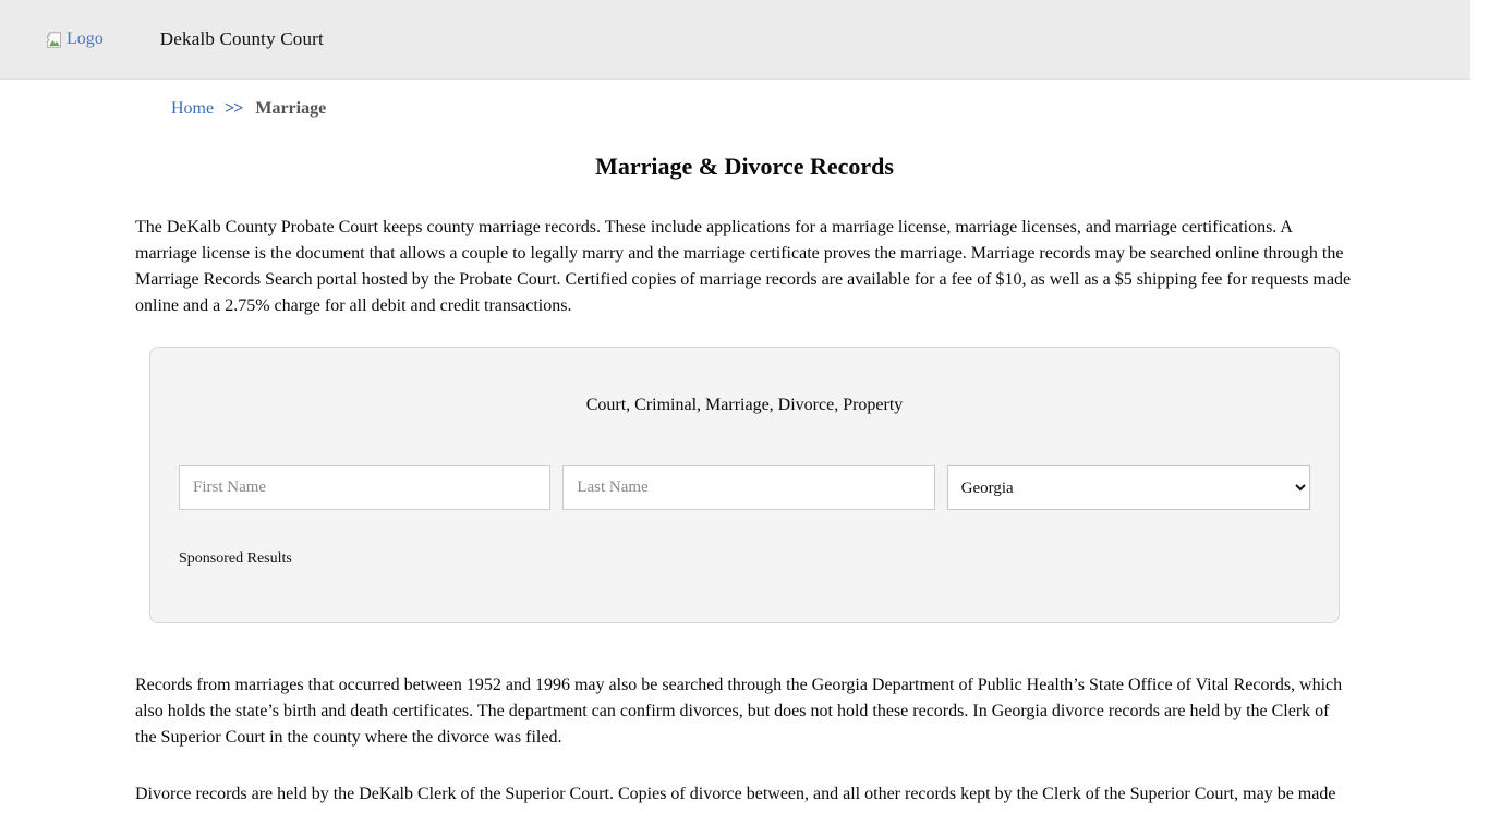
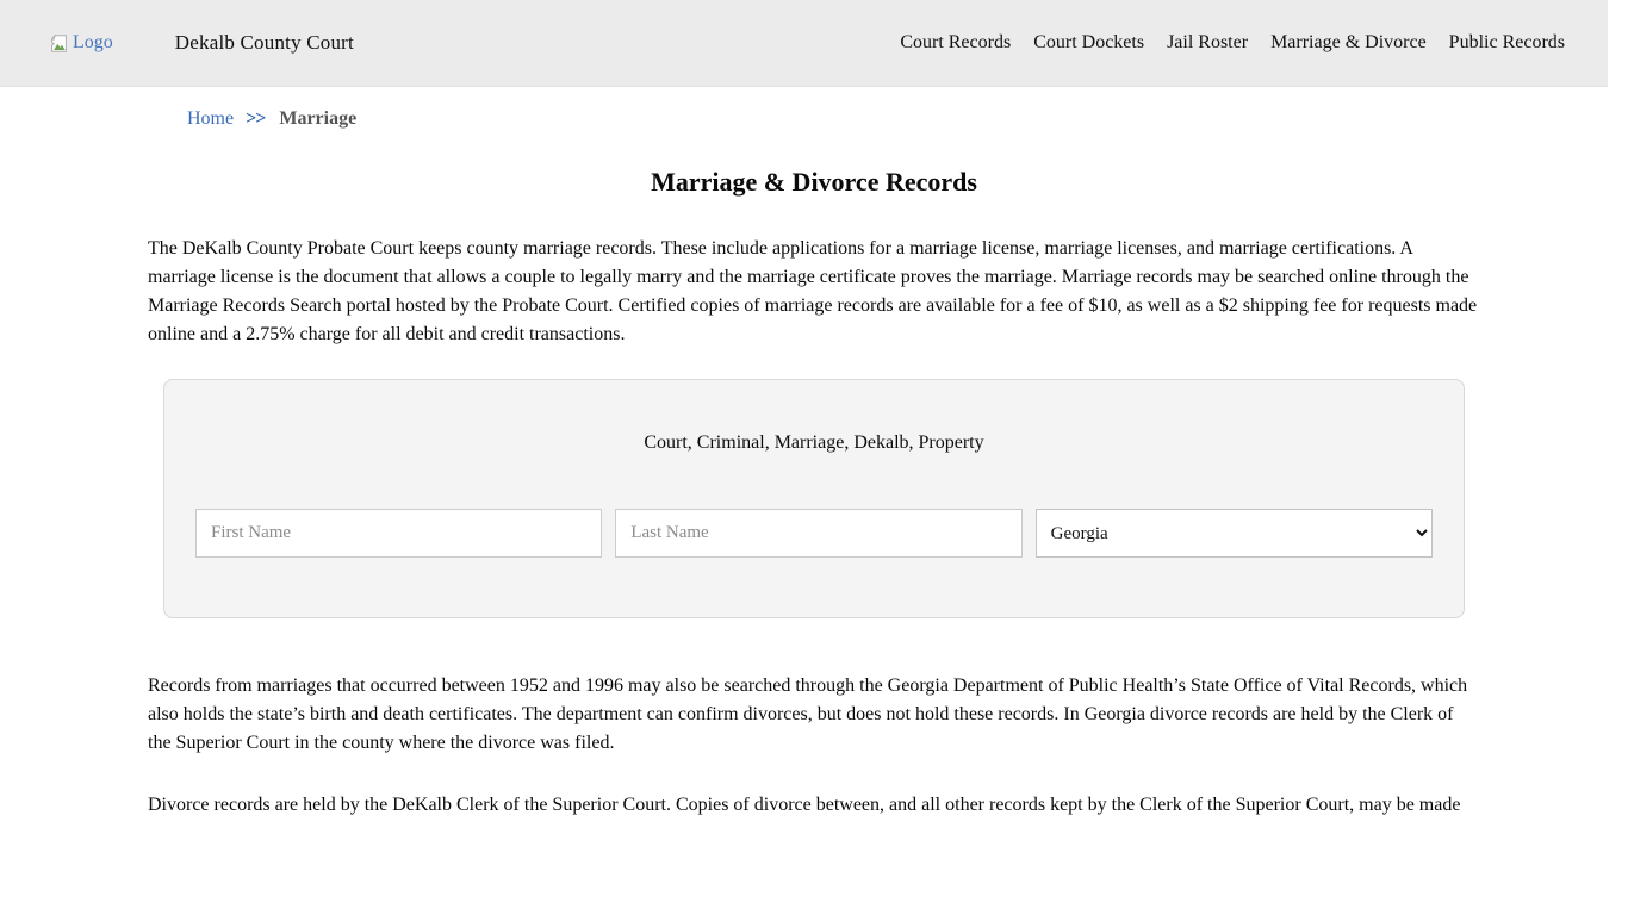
  Logo
  Dekalb County Court
+ Court Records
+ Court Dockets
+ Jail Roster
+ Marriage & Divorce
+ Public Records
  Home
  >>
  Marriage
  Marriage & Divorce Records
- The DeKalb County Probate Court keeps county marriage records. These include applications for a marriage license, marriage licenses, and marriage certifications. A marriage license is the document that allows a couple to legally marry and the marriage certificate proves the marriage. Marriage records may be searched online through the Marriage Records Search portal hosted by the Probate Court. Certified copies of marriage records are available for a fee of $10, as well as a $5 shipping fee for requests made online and a 2.75% charge for all debit and credit transactions.
+ The DeKalb County Probate Court keeps county marriage records. These include applications for a marriage license, marriage licenses, and marriage certifications. A marriage license is the document that allows a couple to legally marry and the marriage certificate proves the marriage. Marriage records may be searched online through the Marriage Records Search portal hosted by the Probate Court. Certified copies of marriage records are available for a fee of $10, as well as a $2 shipping fee for requests made online and a 2.75% charge for all debit and credit transactions.
- Court, Criminal, Marriage, Divorce, Property
+ Court, Criminal, Marriage, Dekalb, Property
  First Name
  Last Name
  Georgia
- Sponsored Results
  Records from marriages that occurred between 1952 and 1996 may also be searched through the Georgia Department of Public Health’s State Office of Vital Records, which also holds the state’s birth and death certificates. The department can confirm divorces, but does not hold these records. In Georgia divorce records are held by the Clerk of the Superior Court in the county where the divorce was filed.
  Divorce records are held by the DeKalb Clerk of the Superior Court. Copies of divorce between, and all other records kept by the Clerk of the Superior Court, may be made
